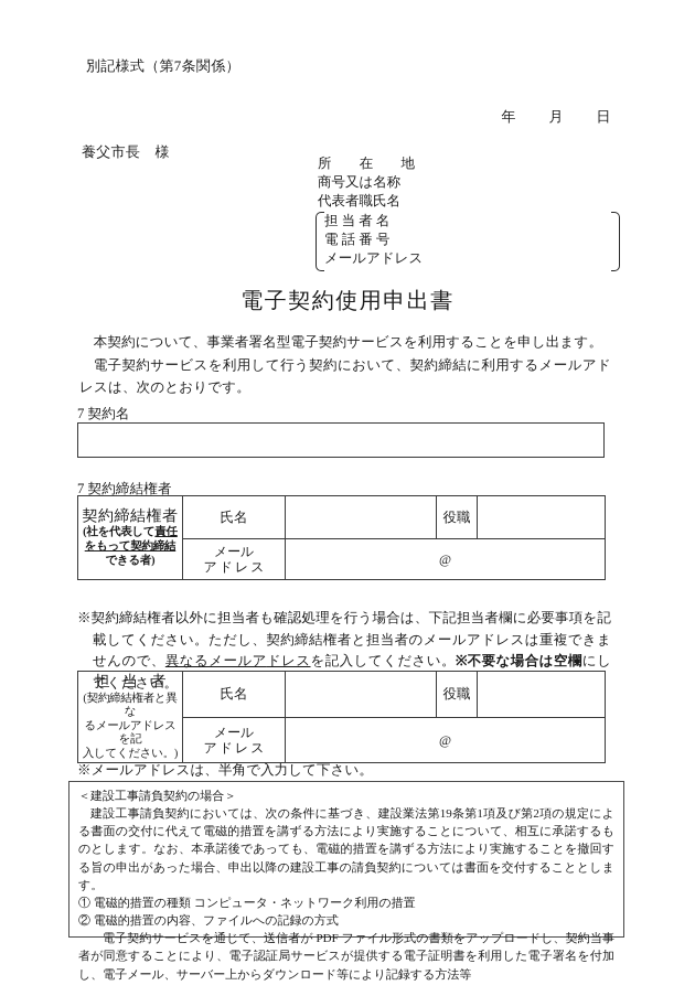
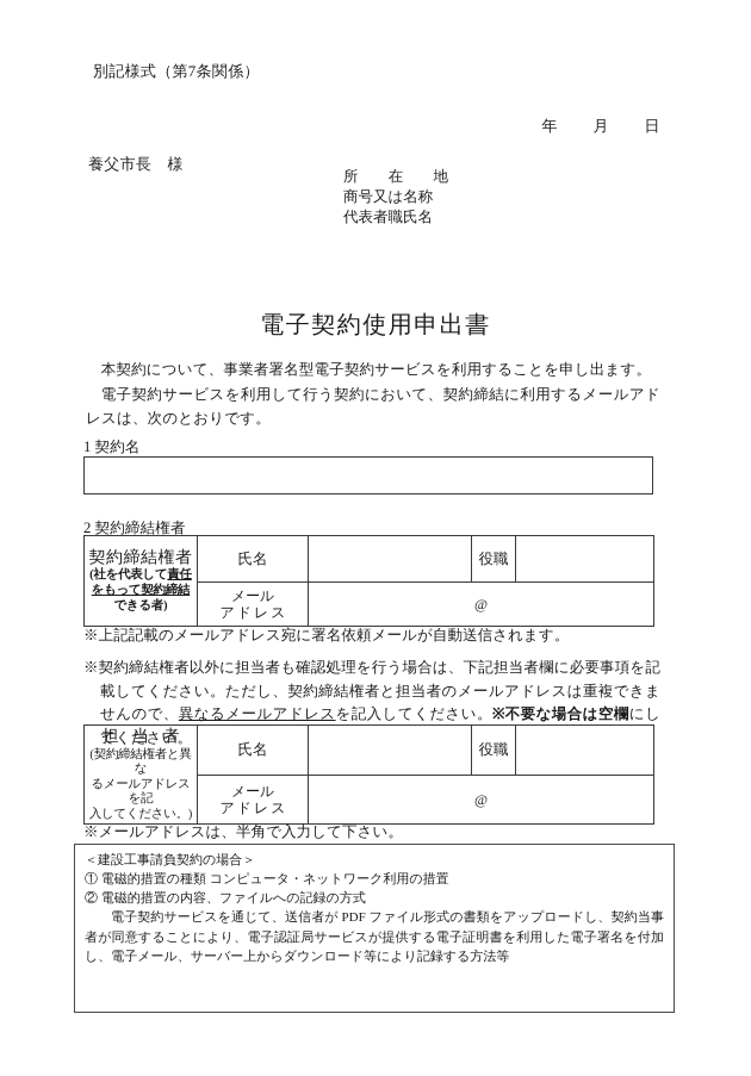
  別記様式（第7条関係）
  年 月 日
  養父市長 様
  所 在 地
  商号又は名称
  代表者職氏名
- 担 当 者 名
- 電 話 番 号
- メールアドレス
  電子契約使用申出書
  本契約について、事業者署名型電子契約サービスを利用することを申し出ます。
  電子契約サービスを利用して行う契約において、契約締結に利用するメールアドレスは、次のとおりです。
- 7 契約名
+ 1 契約名
- 7 契約締結権者
+ 2 契約締結権者
  契約締結権者 (社を代表して責任をもって契約締結できる者)	氏名		役職
  メール アドレス	@
+ ※上記記載のメールアドレス宛に署名依頼メールが自動送信されます。
  ※契約締結権者以外に担当者も確認処理を行う場合は、下記担当者欄に必要事項を記載してください。ただし、契約締結権者と担当者のメールアドレスは重複できませんので、異なるメールアドレスを記入してください。※不要な場合は空欄にしてください。
  担 当 者 (契約締結権者と異なるメールアドレスを記入してください。)	氏名		役職
  メール アドレス	@
  ※メールアドレスは、半角で入力して下さい。
  ＜建設工事請負契約の場合＞
- 建設工事請負契約においては、次の条件に基づき、建設業法第19条第1項及び第2項の規定による書面の交付に代えて電磁的措置を講ずる方法により実施することについて、相互に承諾するものとします。なお、本承諾後であっても、電磁的措置を講ずる方法により実施することを撤回する旨の申出があった場合、申出以降の建設工事の請負契約については書面を交付することとします。
  ① 電磁的措置の種類 コンピュータ・ネットワーク利用の措置
  ② 電磁的措置の内容、ファイルへの記録の方式
  電子契約サービスを通じて、送信者が PDF ファイル形式の書類をアップロードし、契約当事者が同意することにより、電子認証局サービスが提供する電子証明書を利用した電子署名を付加し、電子メール、サーバー上からダウンロード等により記録する方法等
